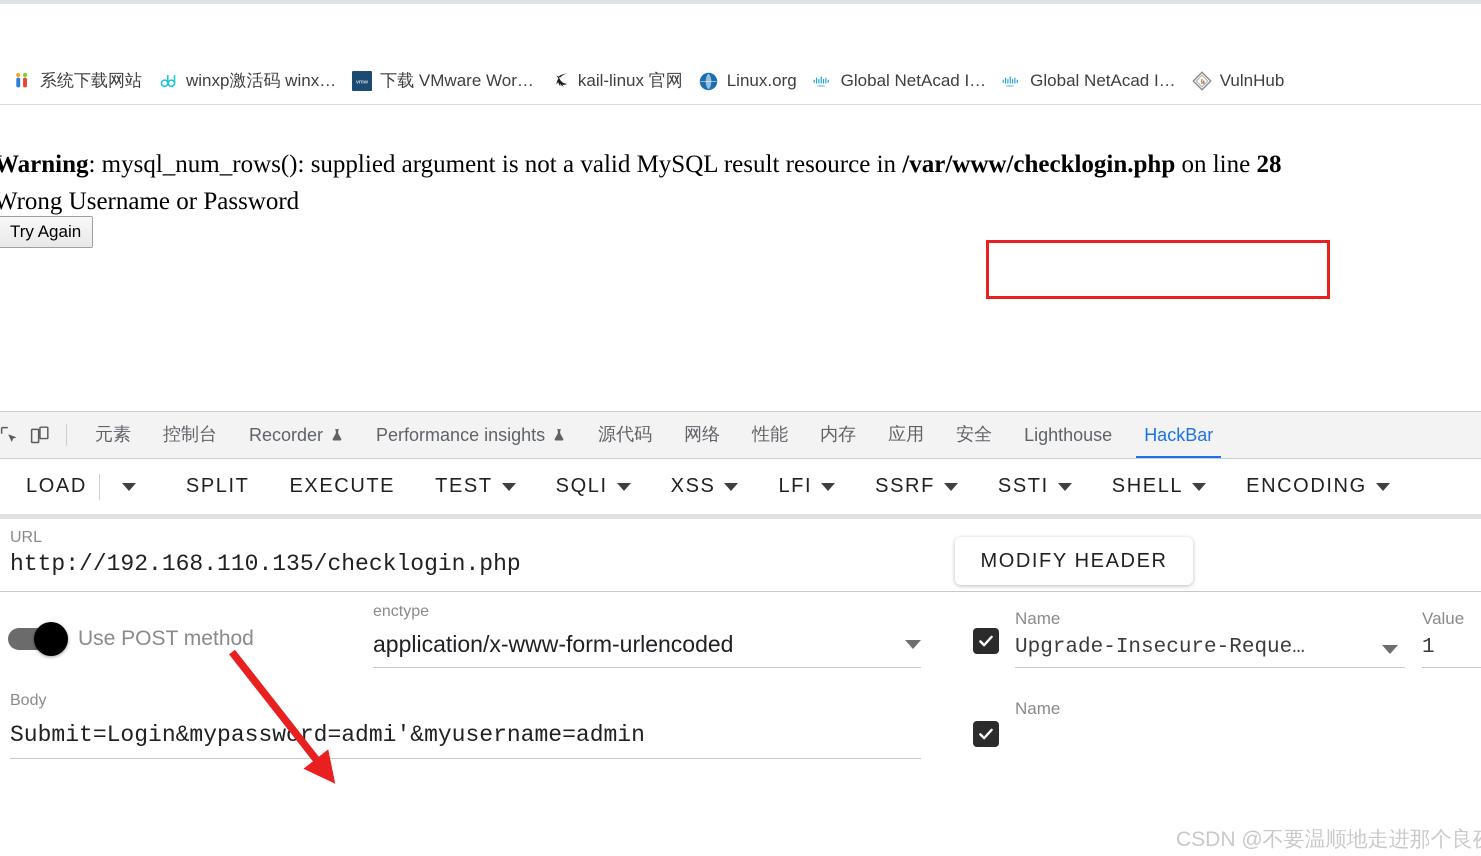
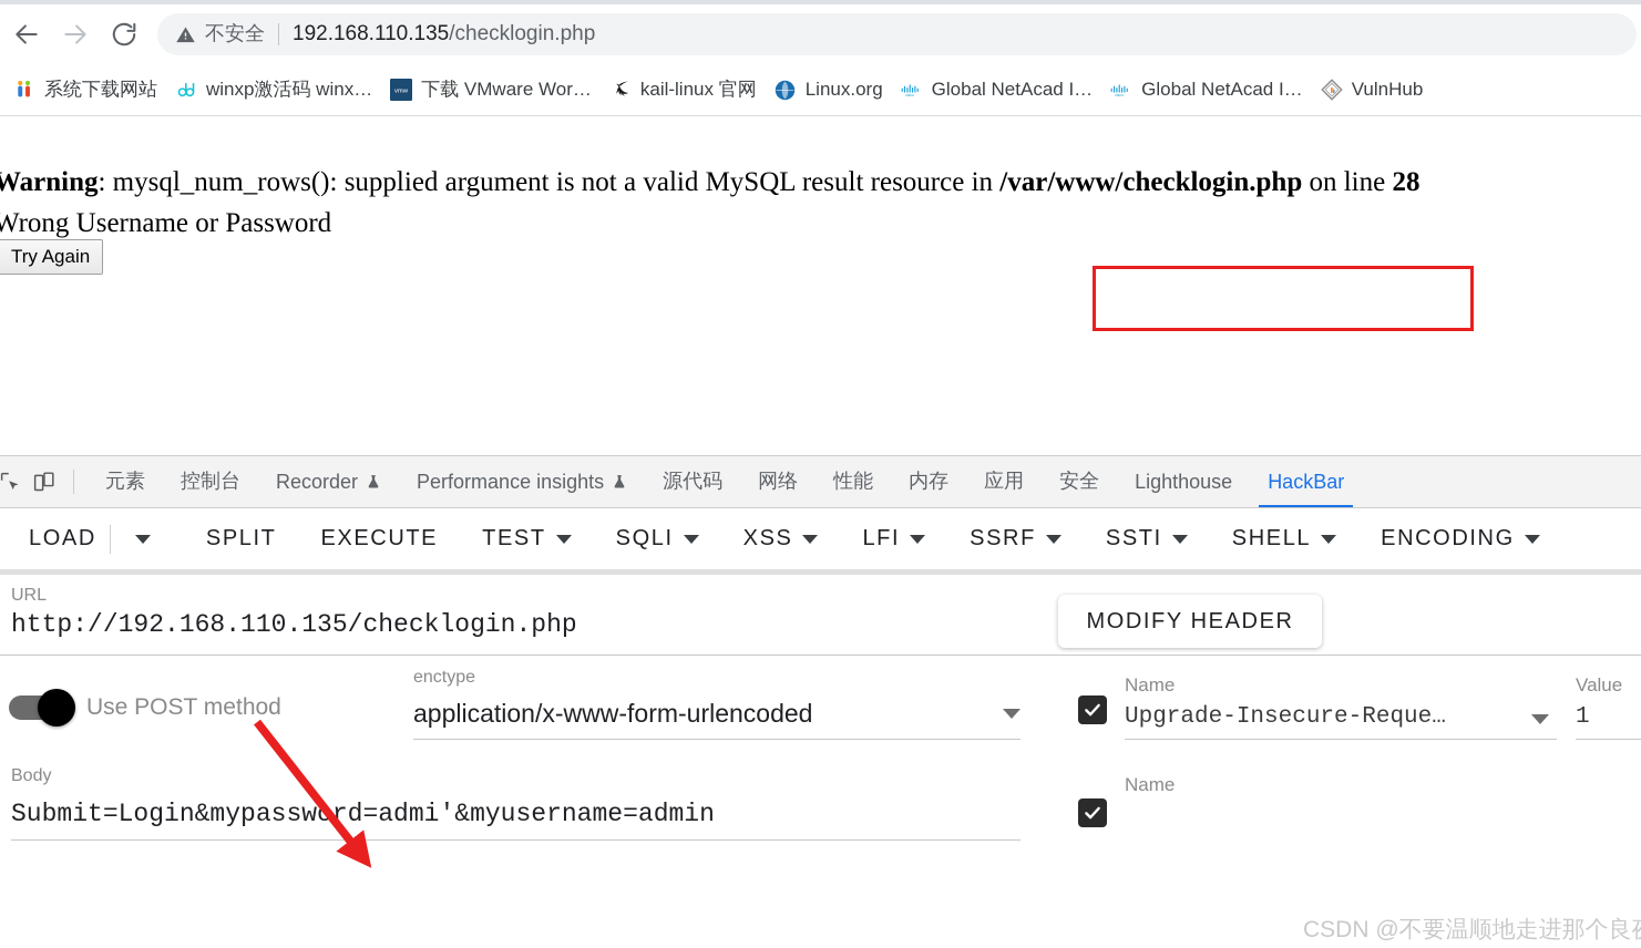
+ 不安全
+ 192.168.110.135/checklogin.php
  系统下载网站
  winxp激活码 winx…
  下载 VMware Wor…
  kail-linux 官网
  Linux.org
  Global NetAcad I…
  Global NetAcad I…
  VulnHub
  Warning: mysql_num_rows(): supplied argument is not a valid MySQL result resource in /var/www/checklogin.php on line 28
  Wrong Username or Password
  Try Again
  元素
  控制台
  Recorder
  Performance insights
  源代码
  网络
  性能
  内存
  应用
  安全
  Lighthouse
  HackBar
  LOAD
  SPLIT
  EXECUTE
  TEST
  SQLI
  XSS
  LFI
  SSRF
  SSTI
  SHELL
  ENCODING
  URL
  http://192.168.110.135/checklogin.php
  Use POST method
  enctype
  application/x-www-form-urlencoded
  Body
  Submit=Login&mypasswrd=admi'&myusername=admin
  MODIFY HEADER
  Name
  Value
  Upgrade-Insecure-Reque…
  1
  Name
  CSDN @不要温顺地走进那个良
